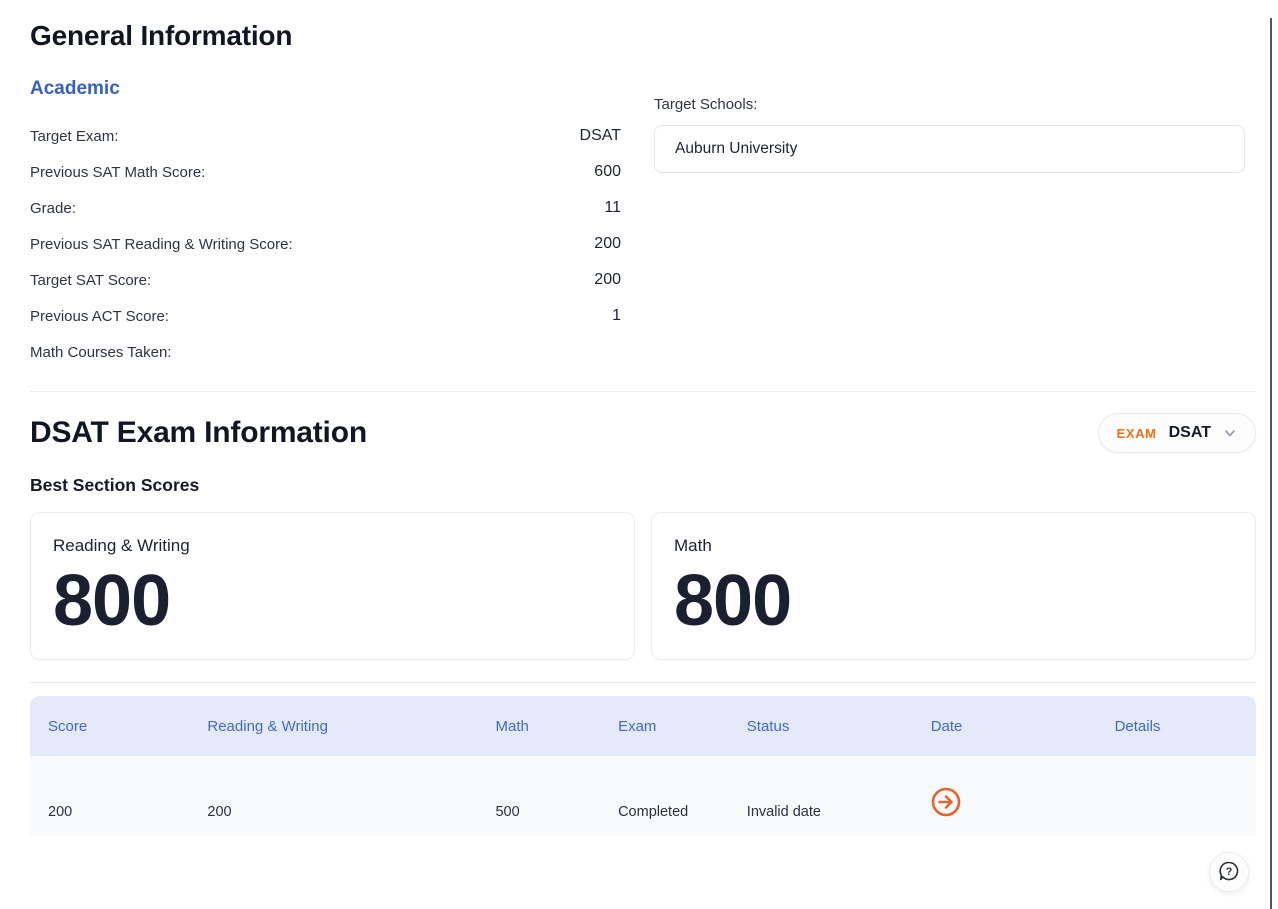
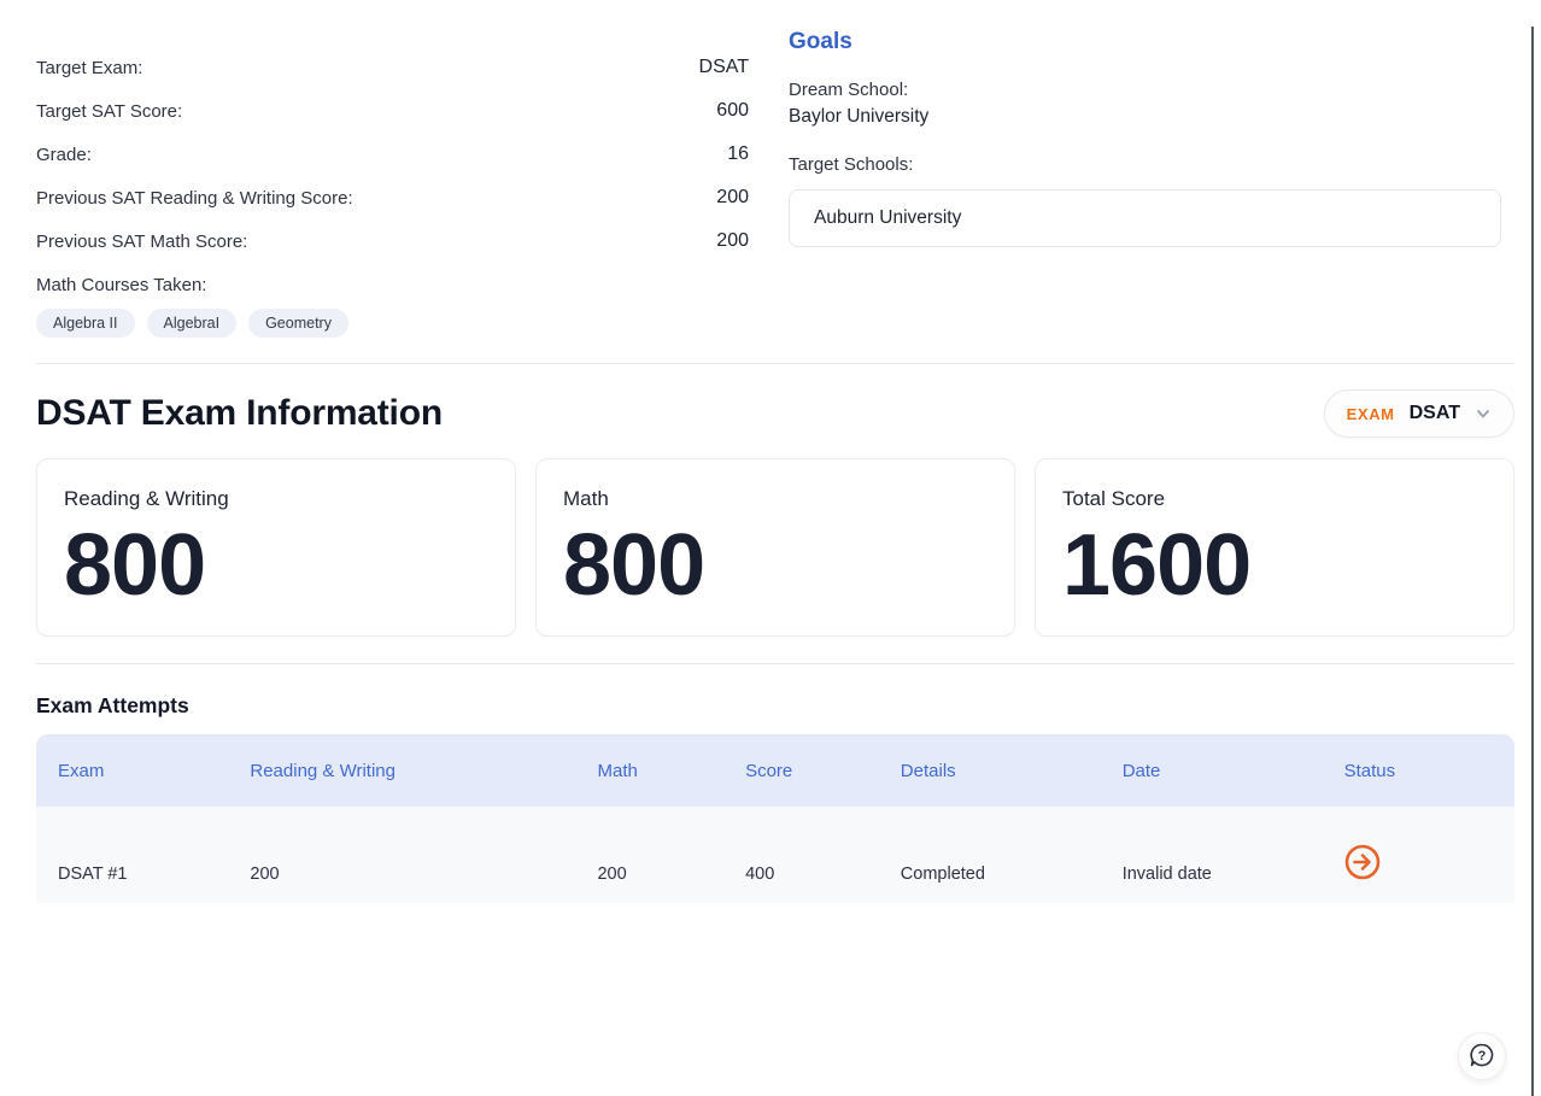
- General Information
- Academic
  Target Exam:
  DSAT
- Previous SAT Math Score:
+ Target SAT Score:
  600
  Grade:
- 11
+ 16
  Previous SAT Reading & Writing Score:
  200
- Target SAT Score:
+ Previous SAT Math Score:
  200
- Previous ACT Score:
- 1
  Math Courses Taken:
+ Algebra II
+ AlgebraI
+ Geometry
+ Goals
+ Dream School:
+ Baylor University
  Target Schools:
  Auburn University
  DSAT Exam Information
  EXAM
  DSAT
- Best Section Scores
  Reading & Writing
  800
  Math
  800
+ Total Score
+ 1600
+ Exam Attempts
- Score
+ Exam
  Reading & Writing
  Math
- Exam
+ Score
- Status
+ Details
  Date
- Details
+ Status
+ DSAT #1
  200
  200
- 500
+ 400
  Completed
  Invalid date
  ?
